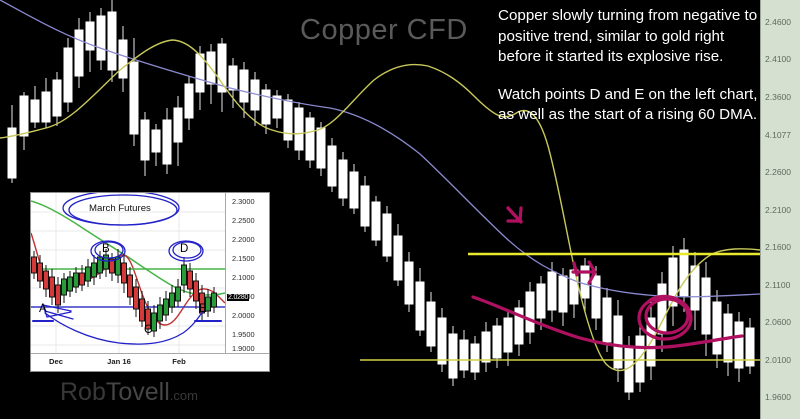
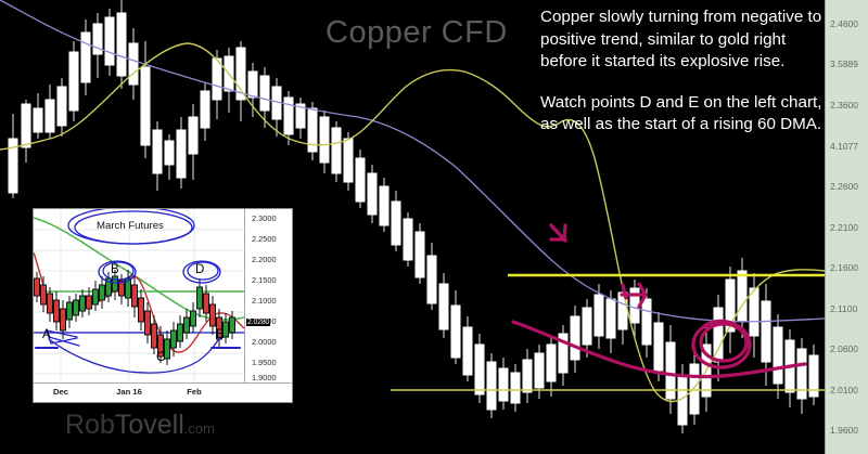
  Copper CFD
  Copper slowly turning from negative to positive trend, similar to gold right before it started its explosive rise.
  Watch points D and E on the left chart, as well as the start of a rising 60 DMA.
  RobTovell.com
  2.4600
- 2.4100
+ 3.5889
  2.3600
  4.1077
  2.2600
  2.2100
  2.1600
  2.1100
  2.0600
  2.0100
  1.9600
  March Futures
  A
  B
  C
  D
  E
  2.3000
  2.2500
  2.2000
  2.1500
  2.1000
  2.0000
  1.9500
  1.9000
  Dec
  Jan 16
  Feb
